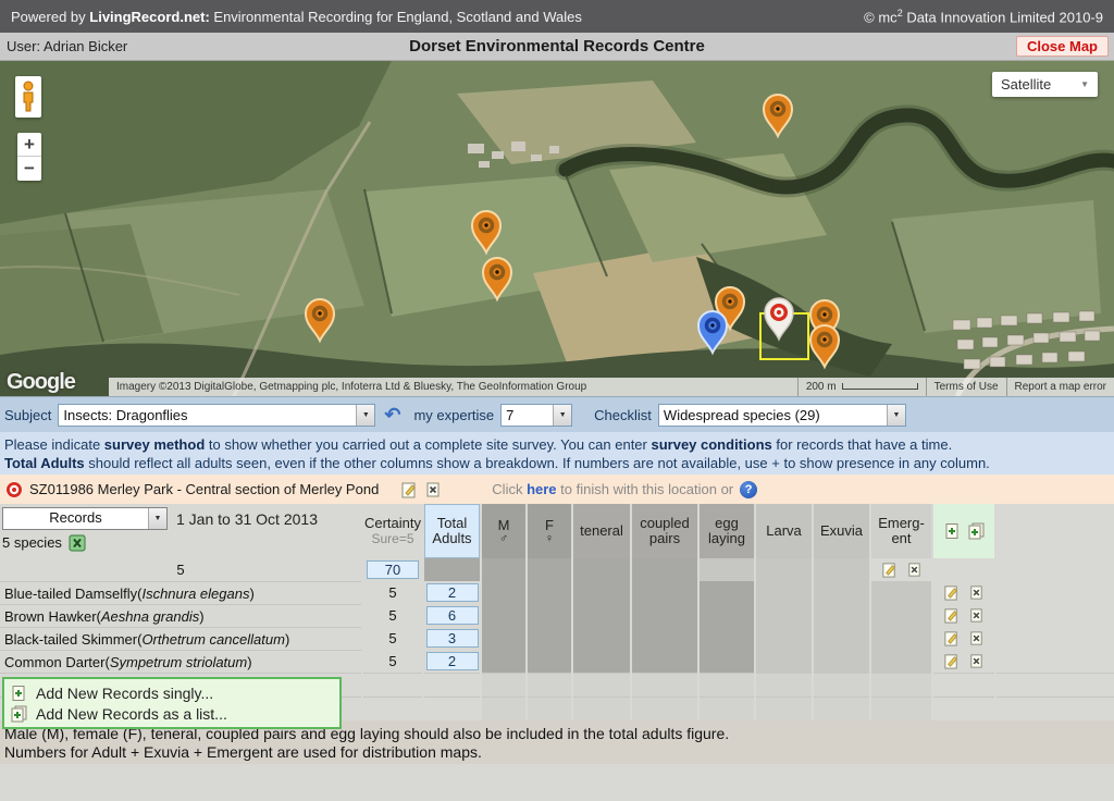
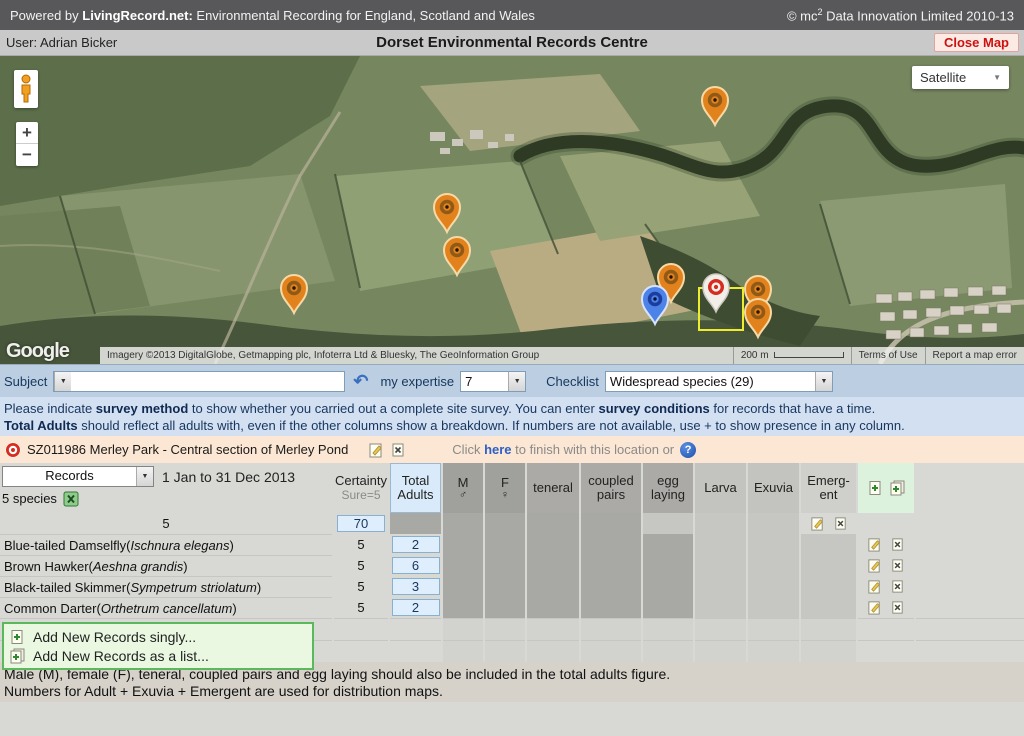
  Powered by LivingRecord.net: Environmental Recording for England, Scotland and Wales
- © mc2 Data Innovation Limited 2010-9
+ © mc2 Data Innovation Limited 2010-13
  User: Adrian Bicker
  Dorset Environmental Records Centre
  Close Map
  +
  −
  Satellite
  ▼
  Google
  Imagery ©2013 DigitalGlobe, Getmapping plc, Infoterra Ltd & Bluesky, The GeoInformation Group
  200 m
  Terms of Use
  Report a map error
  Subject
- Insects: Dragonflies
  ↶
  my expertise
  7
  Checklist
  Widespread species (29)
  Please indicate survey method to show whether you carried out a complete site survey. You can enter survey conditions for records that have a time.
- Total Adults should reflect all adults seen, even if the other columns show a breakdown. If numbers are not available, use + to show presence in any column.
+ Total Adults should reflect all adults with, even if the other columns show a breakdown. If numbers are not available, use + to show presence in any column.
  SZ011986 Merley Park - Central section of Merley Pond
  Click here to finish with this location or
  ?
  Records
- 1 Jan to 31 Oct 2013
+ 1 Jan to 31 Dec 2013
  5 species
  Certainty
  Sure=5
  Total
  Adults
  M
  ♂
  F
  ♀
  teneral
  coupled
  pairs
  egg
  laying
  Larva
  Exuvia
  Emerg-
  ent
  5
  70
  Blue-tailed Damselfly
  Ischnura elegans
  5
  2
  Brown Hawker
  Aeshna grandis
  5
  6
  Black-tailed Skimmer
- Orthetrum cancellatum
+ Sympetrum striolatum
  5
  3
  Common Darter
- Sympetrum striolatum
+ Orthetrum cancellatum
  5
  2
  Add New Records singly...
  Add New Records as a list...
  Male (M), female (F), teneral, coupled pairs and egg laying should also be included in the total adults figure.
  Numbers for Adult + Exuvia + Emergent are used for distribution maps.
